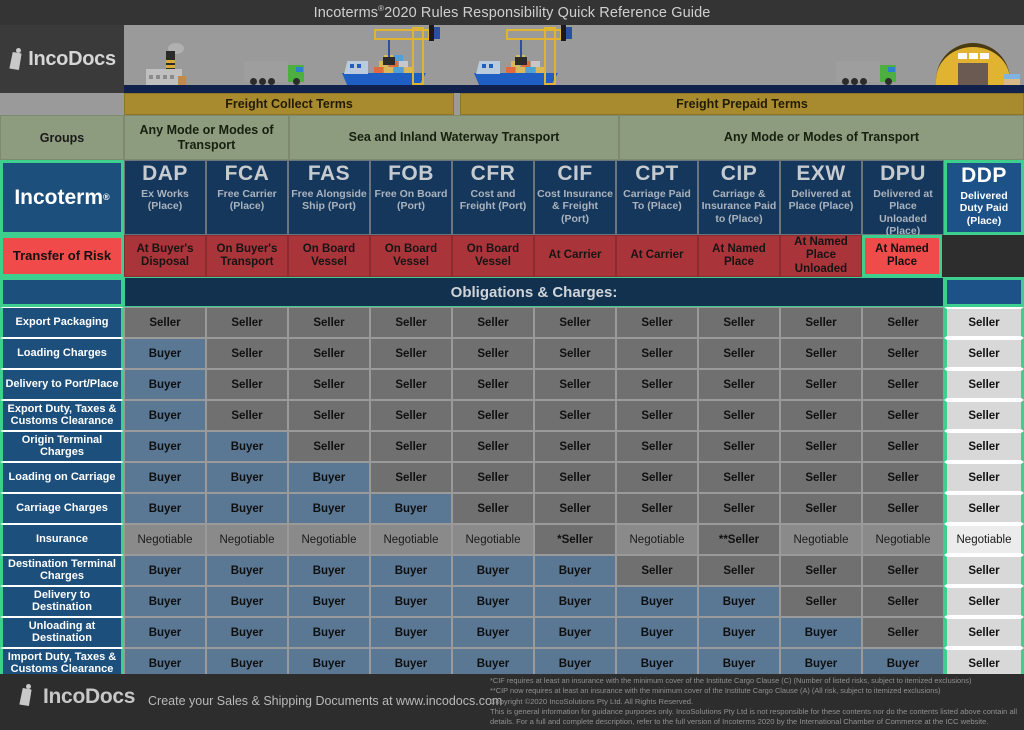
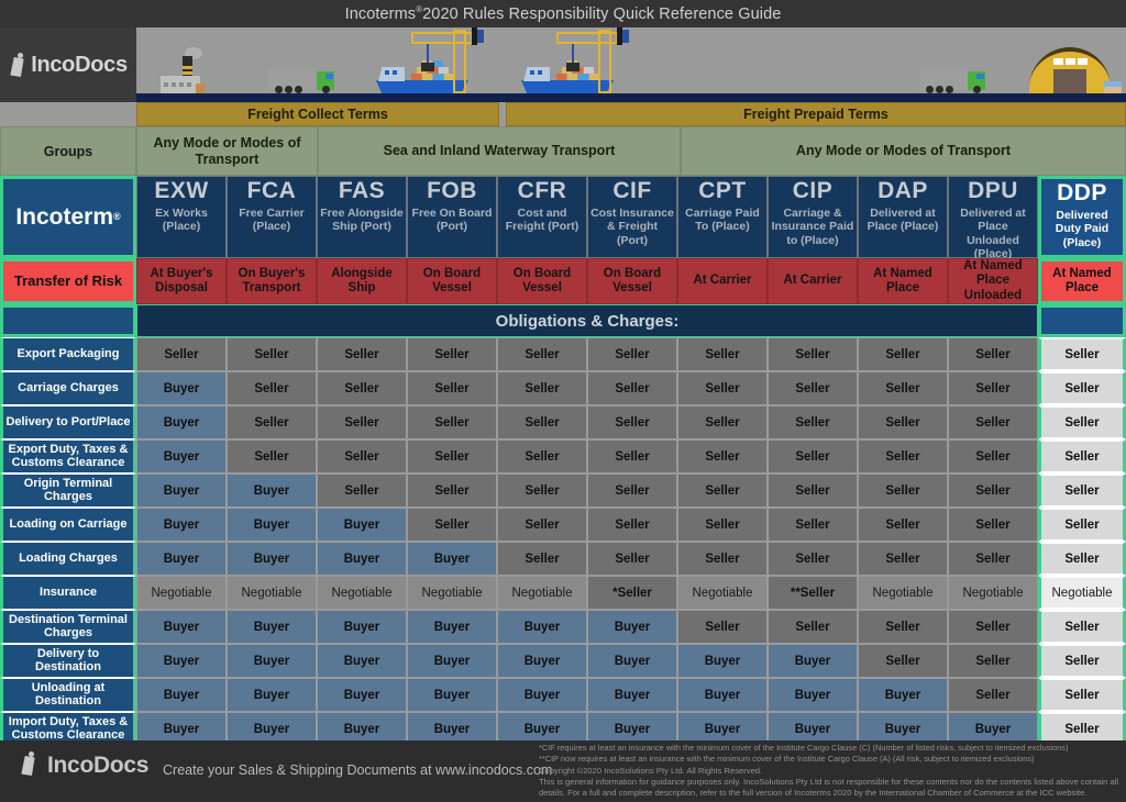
  Incoterms®2020 Rules Responsibility Quick Reference Guide
  IncoDocs
  Freight Collect Terms
  Freight Prepaid Terms
  Groups
  Any Mode or Modes of Transport
  Sea and Inland Waterway Transport
  Any Mode or Modes of Transport
  Incoterm
  ®
- DAP
+ EXW
  Ex Works (Place)
  FCA
  Free Carrier (Place)
  FAS
  Free Alongside Ship (Port)
  FOB
  Free On Board (Port)
  CFR
  Cost and Freight (Port)
  CIF
  Cost Insurance & Freight (Port)
  CPT
  Carriage Paid To (Place)
  CIP
  Carriage & Insurance Paid to (Place)
- EXW
+ DAP
  Delivered at Place (Place)
  DPU
  Delivered at Place Unloaded (Place)
  DDP
  Delivered Duty Paid (Place)
  Transfer of Risk
  At Buyer's Disposal
  On Buyer's Transport
+ Alongside Ship
  On Board Vessel
  On Board Vessel
  On Board Vessel
  At Carrier
  At Carrier
  At Named Place
  At Named Place Unloaded
  At Named Place
  Obligations & Charges:
  Export Packaging
  Seller
  Seller
  Seller
  Seller
  Seller
  Seller
  Seller
  Seller
  Seller
  Seller
  Seller
- Loading Charges
+ Carriage Charges
  Buyer
  Seller
  Seller
  Seller
  Seller
  Seller
  Seller
  Seller
  Seller
  Seller
  Seller
  Delivery to Port/Place
  Buyer
  Seller
  Seller
  Seller
  Seller
  Seller
  Seller
  Seller
  Seller
  Seller
  Seller
  Export Duty, Taxes & Customs Clearance
  Buyer
  Seller
  Seller
  Seller
  Seller
  Seller
  Seller
  Seller
  Seller
  Seller
  Seller
  Origin Terminal Charges
  Buyer
  Buyer
  Seller
  Seller
  Seller
  Seller
  Seller
  Seller
  Seller
  Seller
  Seller
  Loading on Carriage
  Buyer
  Buyer
  Buyer
  Seller
  Seller
  Seller
  Seller
  Seller
  Seller
  Seller
  Seller
- Carriage Charges
+ Loading Charges
  Buyer
  Buyer
  Buyer
  Buyer
  Seller
  Seller
  Seller
  Seller
  Seller
  Seller
  Seller
  Insurance
  Negotiable
  Negotiable
  Negotiable
  Negotiable
  Negotiable
  *Seller
  Negotiable
  **Seller
  Negotiable
  Negotiable
  Negotiable
  Destination Terminal Charges
  Buyer
  Buyer
  Buyer
  Buyer
  Buyer
  Buyer
  Seller
  Seller
  Seller
  Seller
  Seller
  Delivery to Destination
  Buyer
  Buyer
  Buyer
  Buyer
  Buyer
  Buyer
  Buyer
  Buyer
  Seller
  Seller
  Seller
  Unloading at Destination
  Buyer
  Buyer
  Buyer
  Buyer
  Buyer
  Buyer
  Buyer
  Buyer
  Buyer
  Seller
  Seller
  Import Duty, Taxes & Customs Clearance
  Buyer
  Buyer
  Buyer
  Buyer
  Buyer
  Buyer
  Buyer
  Buyer
  Buyer
  Buyer
  Seller
  IncoDocs
  Create your Sales & Shipping Documents at www.incodocs.com
  *CIF requires at least an insurance with the minimum cover of the Institute Cargo Clause (C) (Number of listed risks, subject to itemized exclusions)
  **CIP now requires at least an insurance with the minimum cover of the Institute Cargo Clause (A) (All risk, subject to itemized exclusions)
  Copyright ©2020 IncoSolutions Pty Ltd. All Rights Reserved.
  This is general information for guidance purposes only. IncoSolutions Pty Ltd is not responsible for these contents nor do the contents listed above contain all
  details. For a full and complete description, refer to the full version of Incoterms 2020 by the International Chamber of Commerce at the ICC website.
